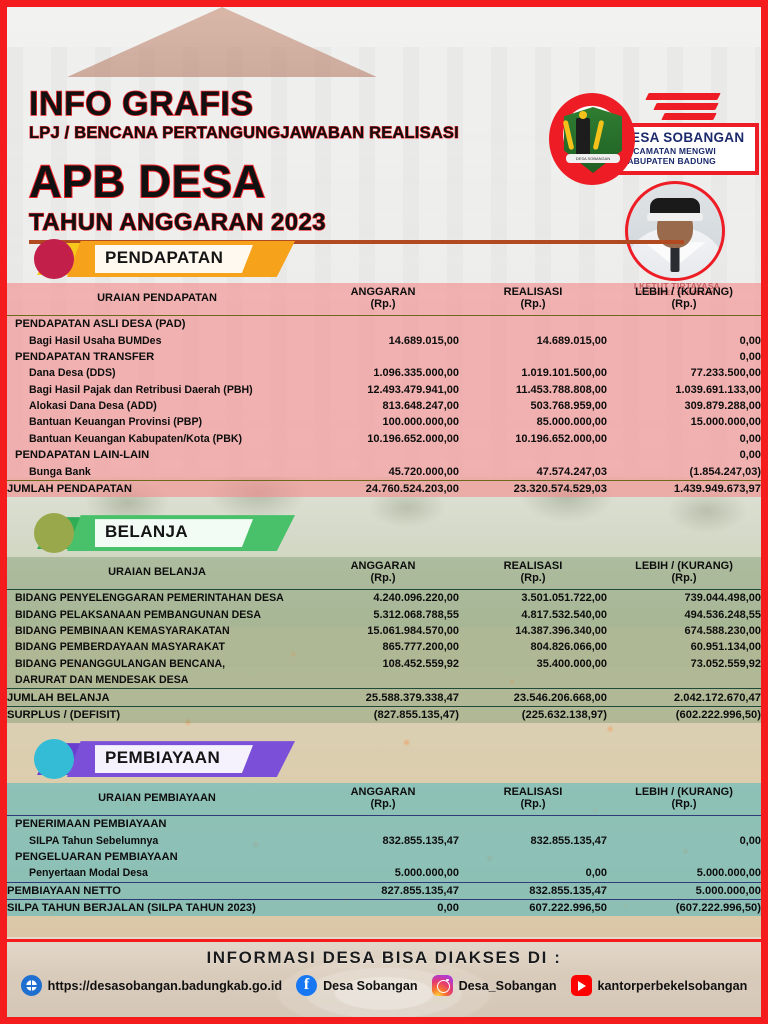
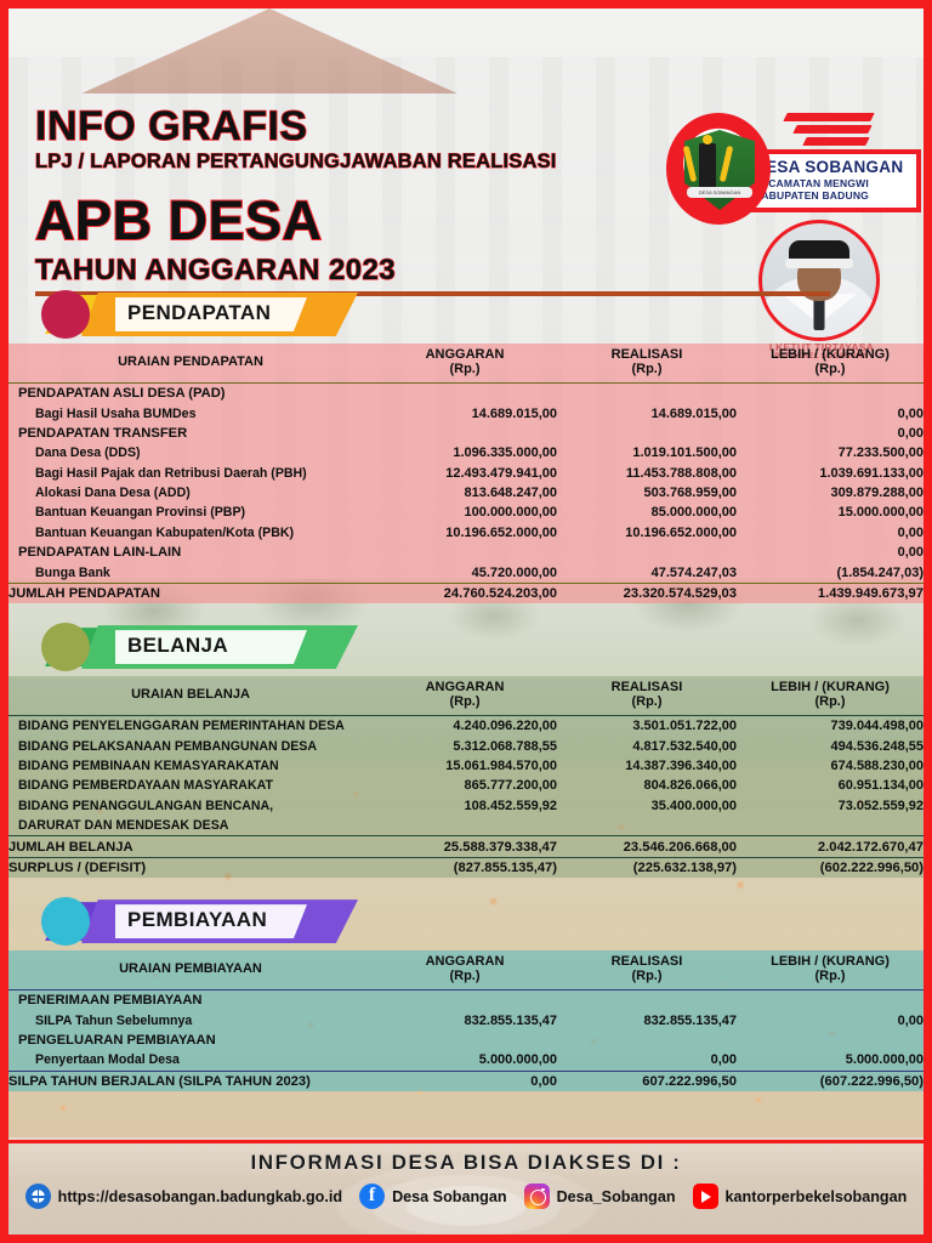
  INFO GRAFIS
- LPJ / BENCANA PERTANGUNGJAWABAN REALISASI
+ LPJ / LAPORAN PERTANGUNGJAWABAN REALISASI
  APB DESA
  TAHUN ANGGARAN 2023
  ESA SOBANGAN
  CAMATAN MENGWI
  ABUPATEN BADUNG
  I KETUT TIRTAYASA
  PENDAPATAN
  URAIAN PENDAPATAN	ANGGARAN(Rp.)	REALISASI(Rp.)	LEBIH / (KURANG)(Rp.)
  PENDAPATAN ASLI DESA (PAD)
  Bagi Hasil Usaha BUMDes	14.689.015,00	14.689.015,00	0,00
  PENDAPATAN TRANSFER			0,00
  Dana Desa (DDS)	1.096.335.000,00	1.019.101.500,00	77.233.500,00
  Bagi Hasil Pajak dan Retribusi Daerah (PBH)	12.493.479.941,00	11.453.788.808,00	1.039.691.133,00
  Alokasi Dana Desa (ADD)	813.648.247,00	503.768.959,00	309.879.288,00
  Bantuan Keuangan Provinsi (PBP)	100.000.000,00	85.000.000,00	15.000.000,00
  Bantuan Keuangan Kabupaten/Kota (PBK)	10.196.652.000,00	10.196.652.000,00	0,00
  PENDAPATAN LAIN-LAIN			0,00
  Bunga Bank	45.720.000,00	47.574.247,03	(1.854.247,03)
  JUMLAH PENDAPATAN	24.760.524.203,00	23.320.574.529,03	1.439.949.673,97
  BELANJA
  URAIAN BELANJA	ANGGARAN(Rp.)	REALISASI(Rp.)	LEBIH / (KURANG)(Rp.)
  BIDANG PENYELENGGARAN PEMERINTAHAN DESA	4.240.096.220,00	3.501.051.722,00	739.044.498,00
  BIDANG PELAKSANAAN PEMBANGUNAN DESA	5.312.068.788,55	4.817.532.540,00	494.536.248,55
  BIDANG PEMBINAAN KEMASYARAKATAN	15.061.984.570,00	14.387.396.340,00	674.588.230,00
  BIDANG PEMBERDAYAAN MASYARAKAT	865.777.200,00	804.826.066,00	60.951.134,00
  BIDANG PENANGGULANGAN BENCANA,	108.452.559,92	35.400.000,00	73.052.559,92
  DARURAT DAN MENDESAK DESA
  JUMLAH BELANJA	25.588.379.338,47	23.546.206.668,00	2.042.172.670,47
  SURPLUS / (DEFISIT)	(827.855.135,47)	(225.632.138,97)	(602.222.996,50)
  PEMBIAYAAN
  URAIAN PEMBIAYAAN	ANGGARAN(Rp.)	REALISASI(Rp.)	LEBIH / (KURANG)(Rp.)
  PENERIMAAN PEMBIAYAAN
  SILPA Tahun Sebelumnya	832.855.135,47	832.855.135,47	0,00
  PENGELUARAN PEMBIAYAAN
  Penyertaan Modal Desa	5.000.000,00	0,00	5.000.000,00
- PEMBIAYAAN NETTO	827.855.135,47	832.855.135,47	5.000.000,00
  SILPA TAHUN BERJALAN (SILPA TAHUN 2023)	0,00	607.222.996,50	(607.222.996,50)
  INFORMASI DESA BISA DIAKSES DI :
  https://desasobangan.badungkab.go.id
  f
  Desa Sobangan
  Desa_Sobangan
  kantorperbekelsobangan
